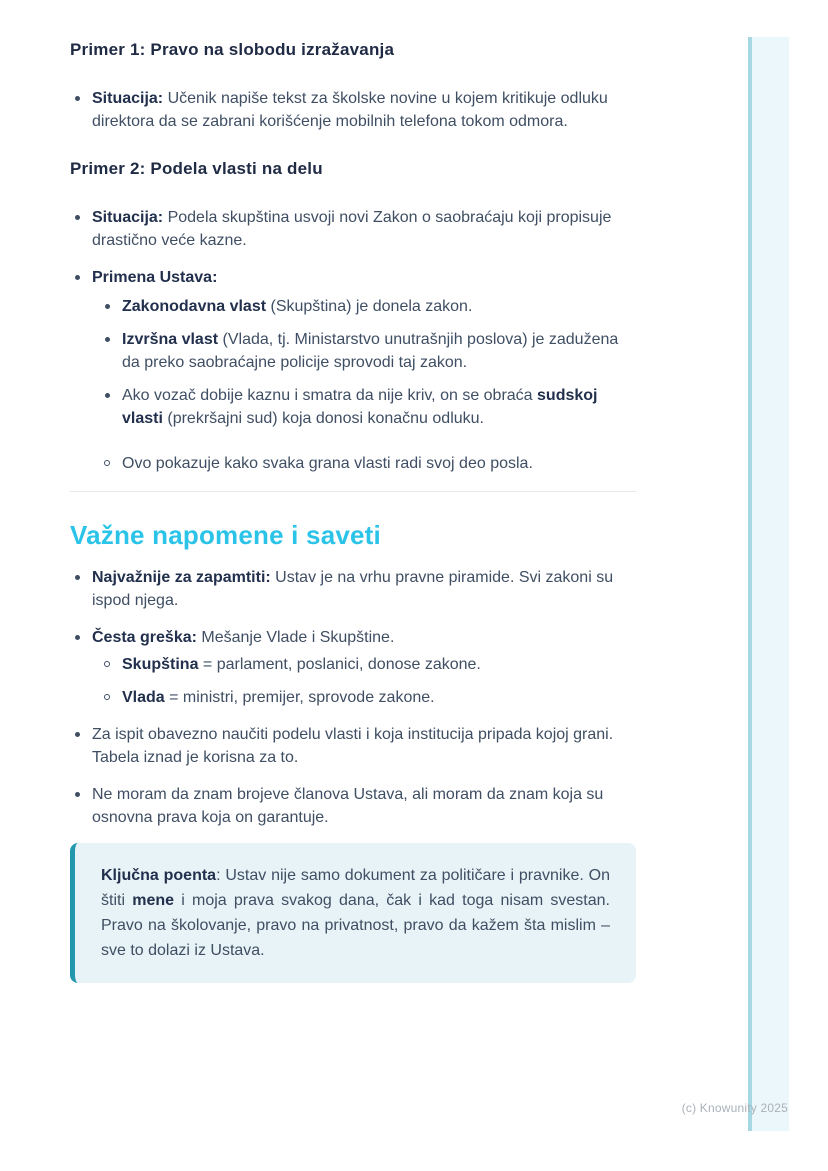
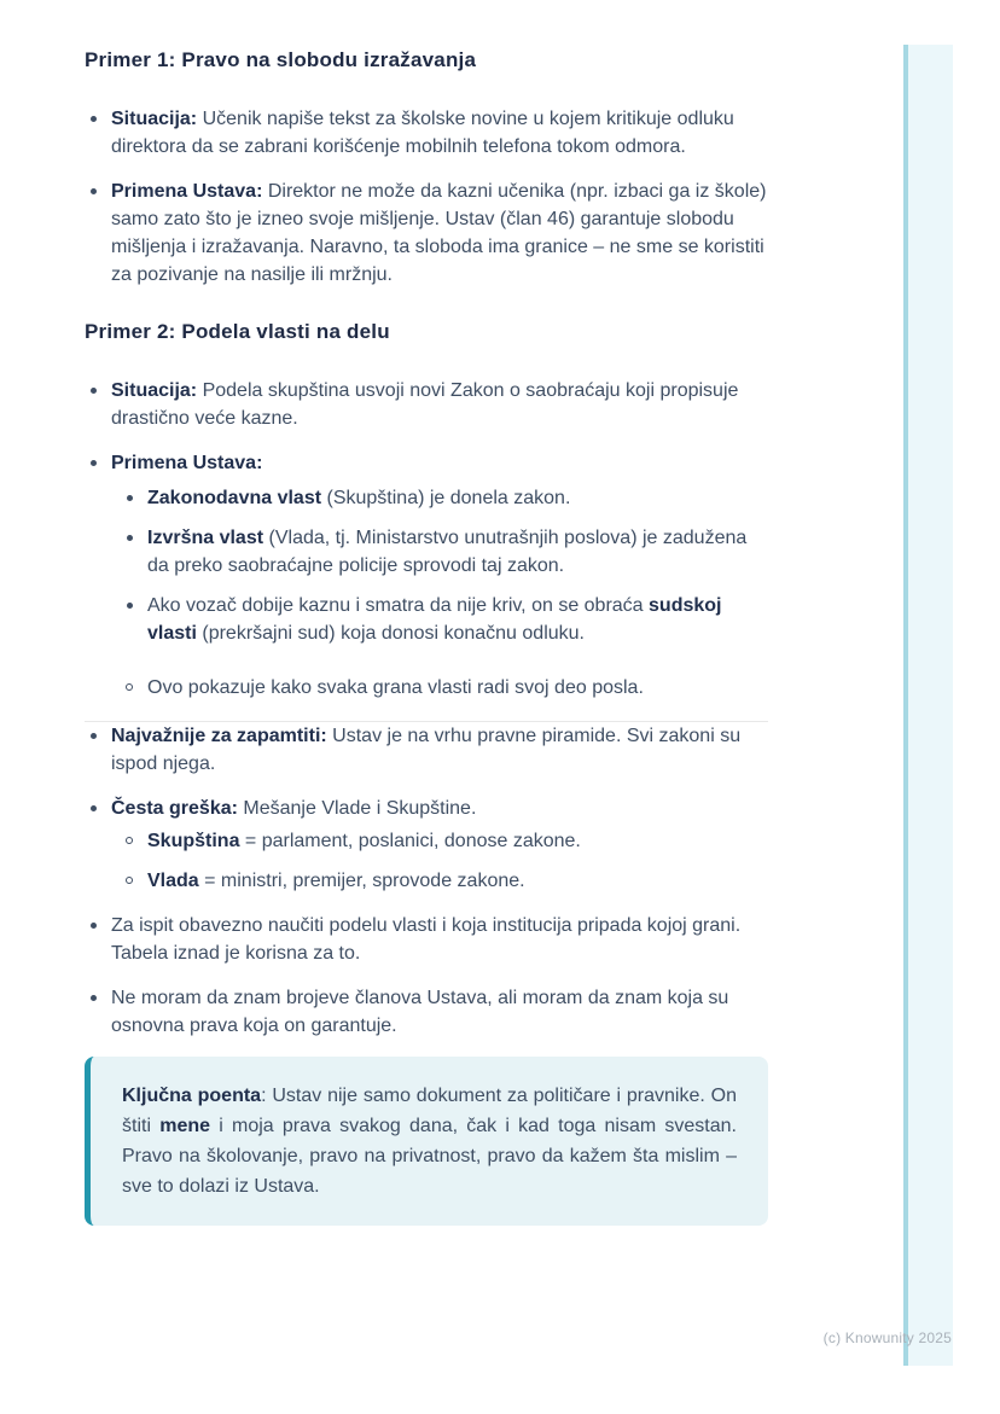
  Primer 1: Pravo na slobodu izražavanja
  Situacija: Učenik napiše tekst za školske novine u kojem kritikuje odluku direktora da se zabrani korišćenje mobilnih telefona tokom odmora.
+ Primena Ustava: Direktor ne može da kazni učenika (npr. izbaci ga iz škole) samo zato što je izneo svoje mišljenje. Ustav (član 46) garantuje slobodu mišljenja i izražavanja. Naravno, ta sloboda ima granice – ne sme se koristiti za pozivanje na nasilje ili mržnju.
  Primer 2: Podela vlasti na delu
  Situacija: Podela skupština usvoji novi Zakon o saobraćaju koji propisuje drastično veće kazne.
  Primena Ustava:
  Zakonodavna vlast (Skupština) je donela zakon.
  Izvršna vlast (Vlada, tj. Ministarstvo unutrašnjih poslova) je zadužena da preko saobraćajne policije sprovodi taj zakon.
  Ako vozač dobije kaznu i smatra da nije kriv, on se obraća sudskoj vlasti (prekršajni sud) koja donosi konačnu odluku.
  Ovo pokazuje kako svaka grana vlasti radi svoj deo posla.
- Važne napomene i saveti
  Najvažnije za zapamtiti: Ustav je na vrhu pravne piramide. Svi zakoni su ispod njega.
  Česta greška: Mešanje Vlade i Skupštine.
  Skupština = parlament, poslanici, donose zakone.
  Vlada = ministri, premijer, sprovode zakone.
  Za ispit obavezno naučiti podelu vlasti i koja institucija pripada kojoj grani. Tabela iznad je korisna za to.
  Ne moram da znam brojeve članova Ustava, ali moram da znam koja su osnovna prava koja on garantuje.
  Ključna poenta: Ustav nije samo dokument za političare i pravnike. On štiti mene i moja prava svakog dana, čak i kad toga nisam svestan. Pravo na školovanje, pravo na privatnost, pravo da kažem šta mislim – sve to dolazi iz Ustava.
  (c) Knowunity 2025
